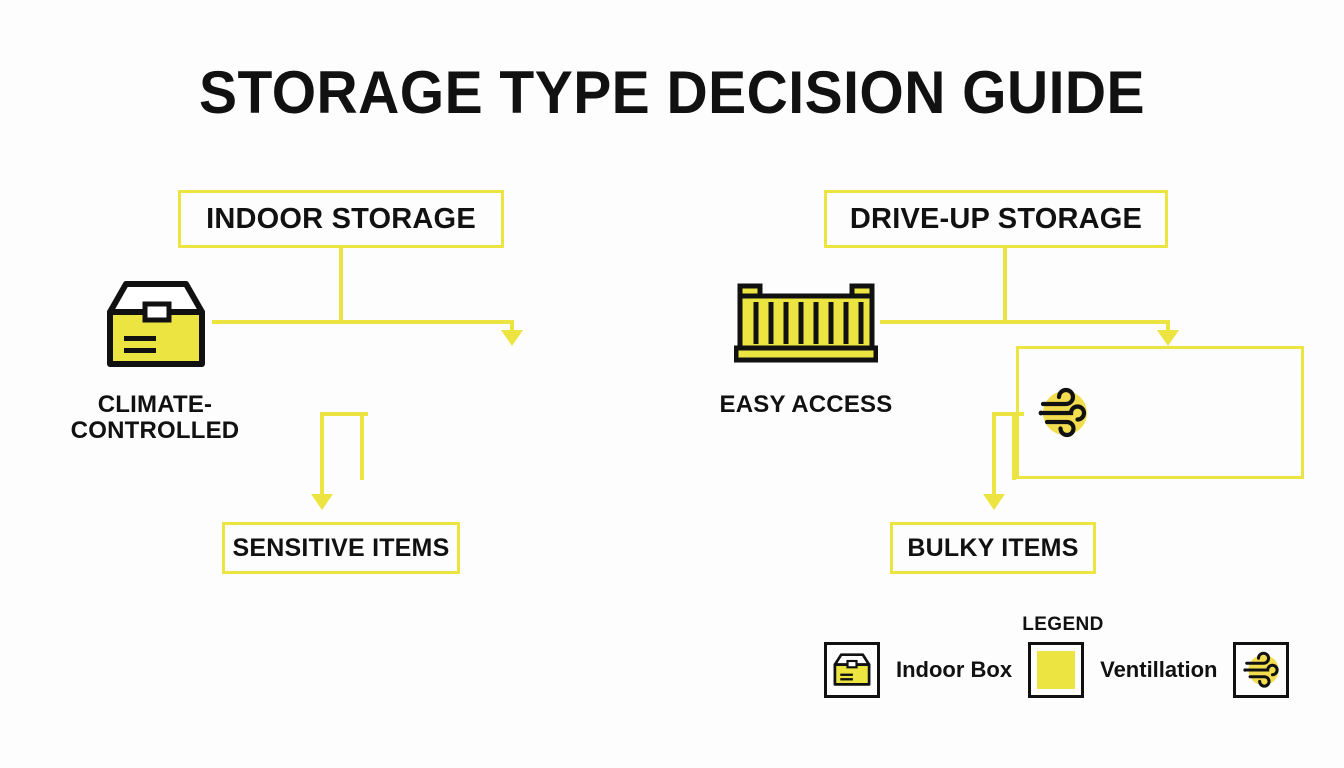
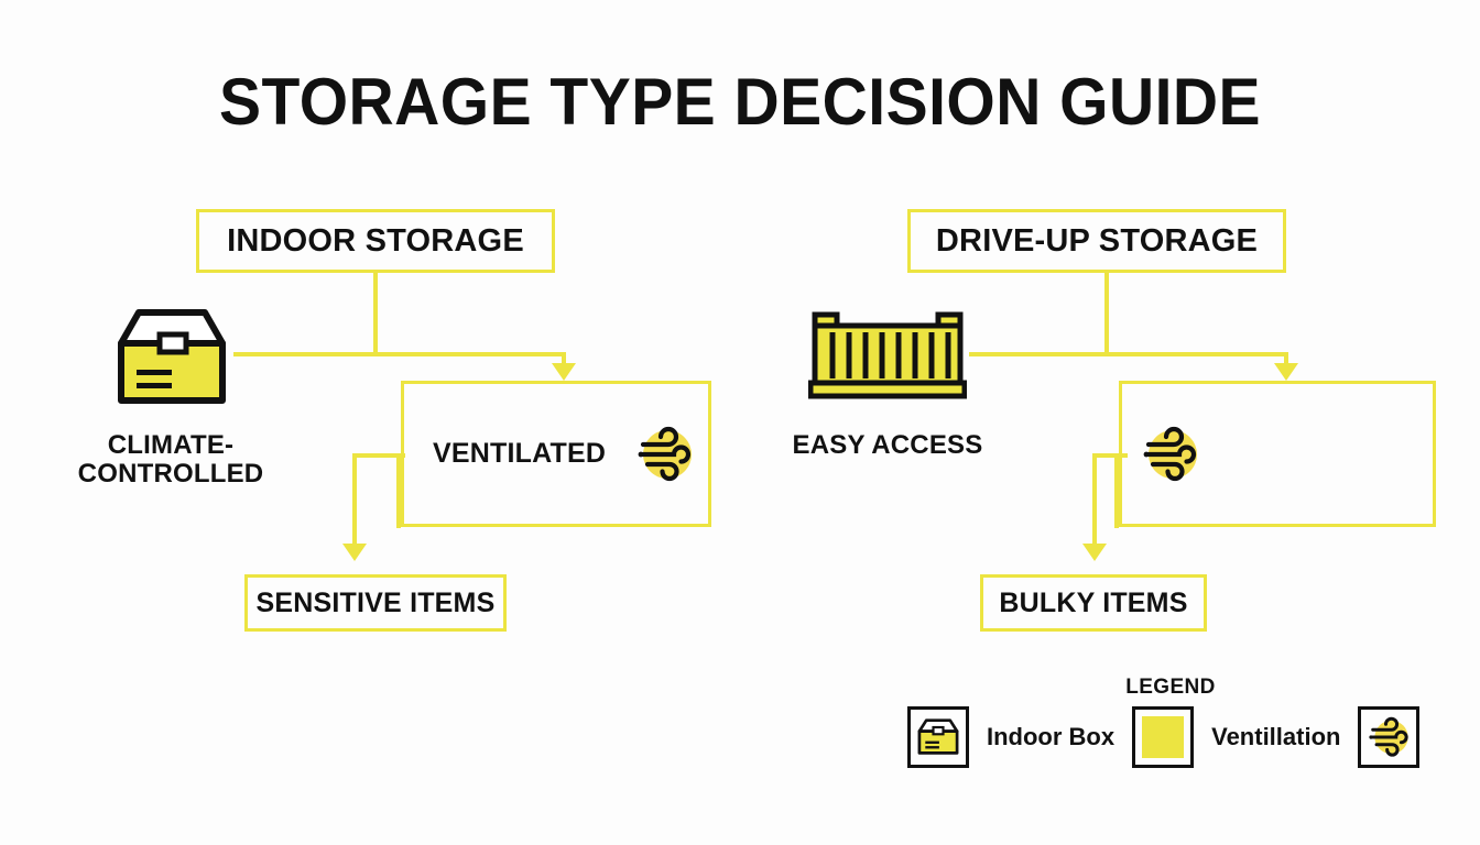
  STORAGE TYPE DECISION GUIDE
  INDOOR STORAGE
  CLIMATE-
  CONTROLLED
+ VENTILATED
  SENSITIVE ITEMS
  DRIVE-UP STORAGE
  EASY ACCESS
  BULKY ITEMS
  LEGEND
  Indoor Box
  Ventillation
